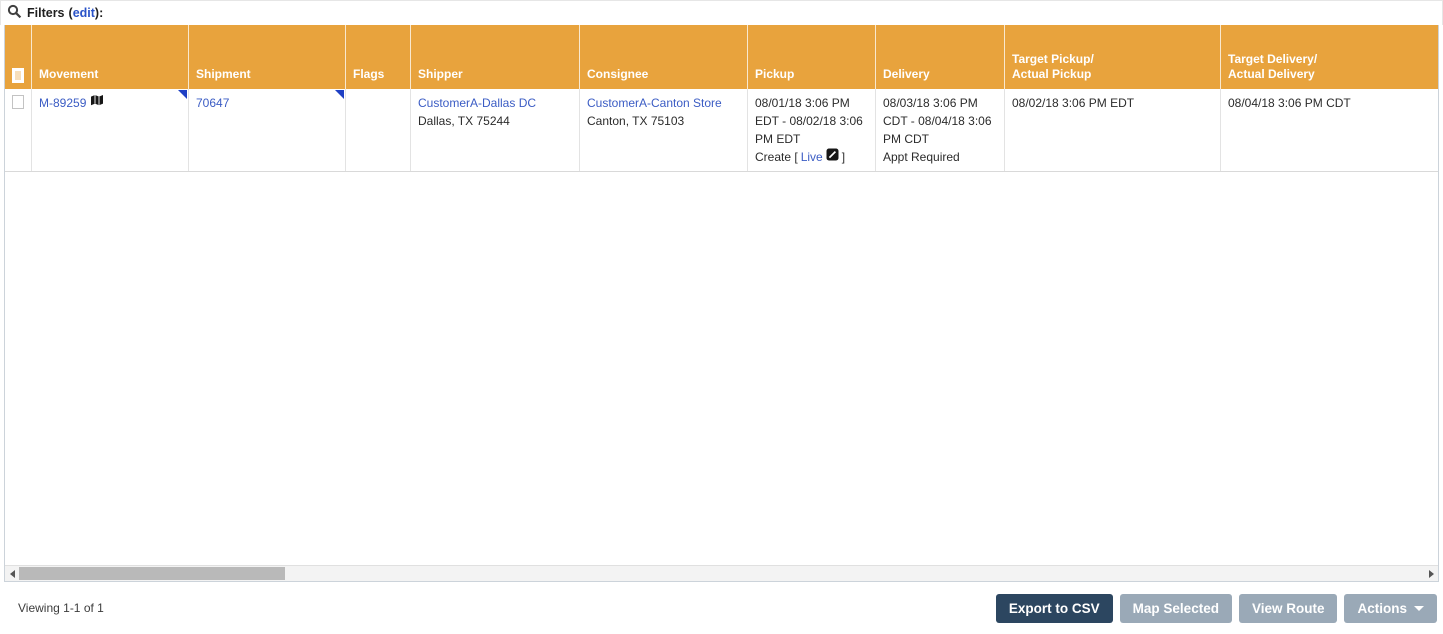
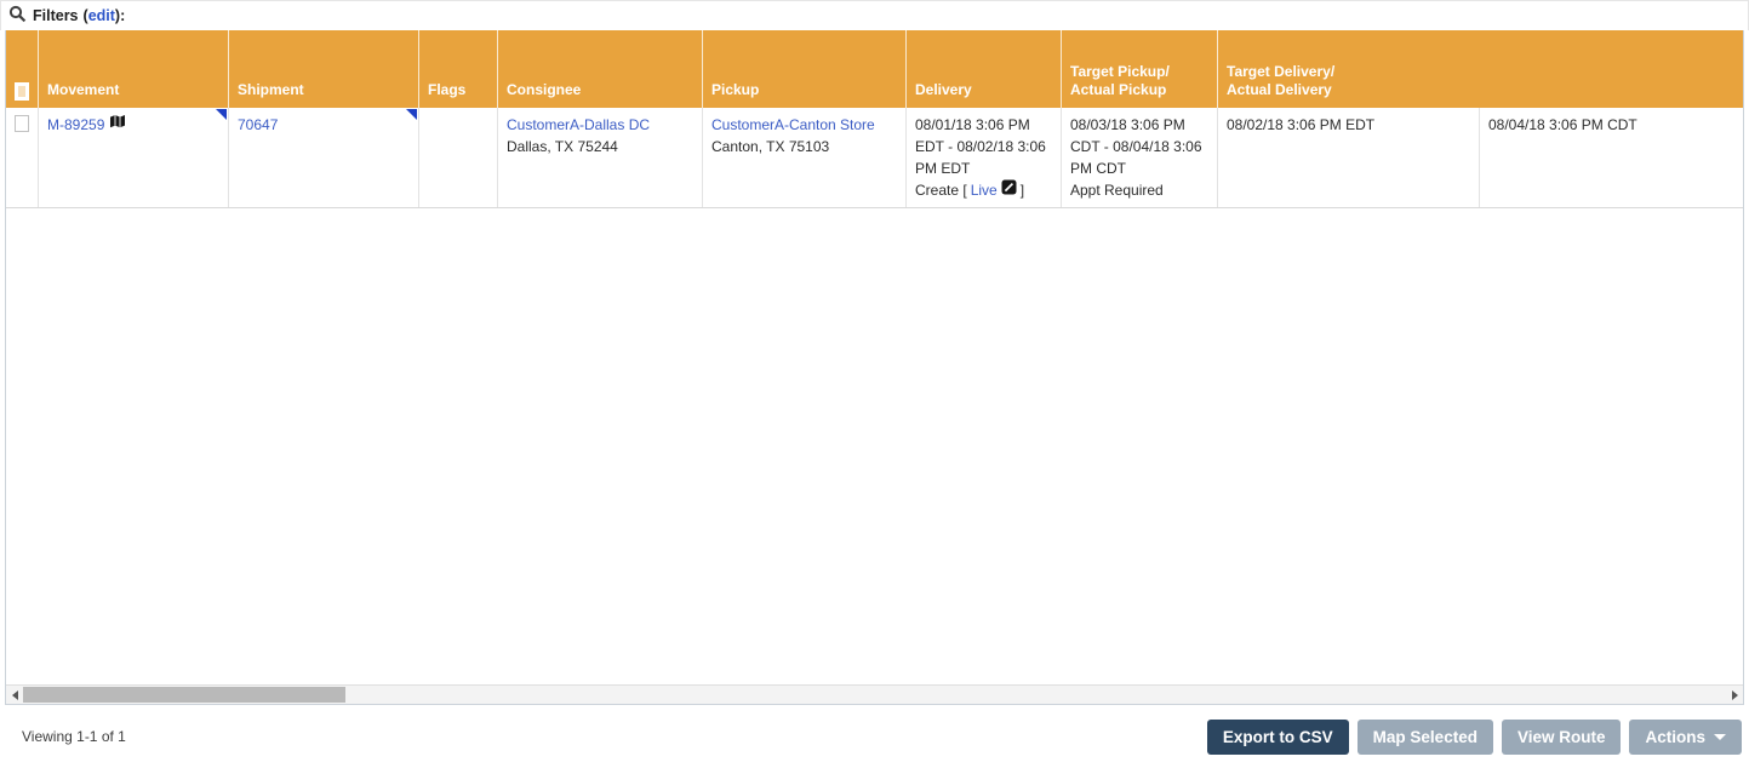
  Filters
  (
  edit
  ):
  Movement
  Shipment
  Flags
- Shipper
  Consignee
  Pickup
  Delivery
  Target Pickup/
  Actual Pickup
  Target Delivery/
  Actual Delivery
  M-89259
  70647
  CustomerA-Dallas DC
  Dallas, TX 75244
  CustomerA-Canton Store
  Canton, TX 75103
  08/01/18 3:06 PM EDT - 08/02/18 3:06 PM EDT
  Create [
  Live
  ]
  08/03/18 3:06 PM CDT - 08/04/18 3:06 PM CDT
  Appt Required
  08/02/18 3:06 PM EDT
  08/04/18 3:06 PM CDT
  Viewing 1-1 of 1
  Export to CSV
  Map Selected
  View Route
  Actions
